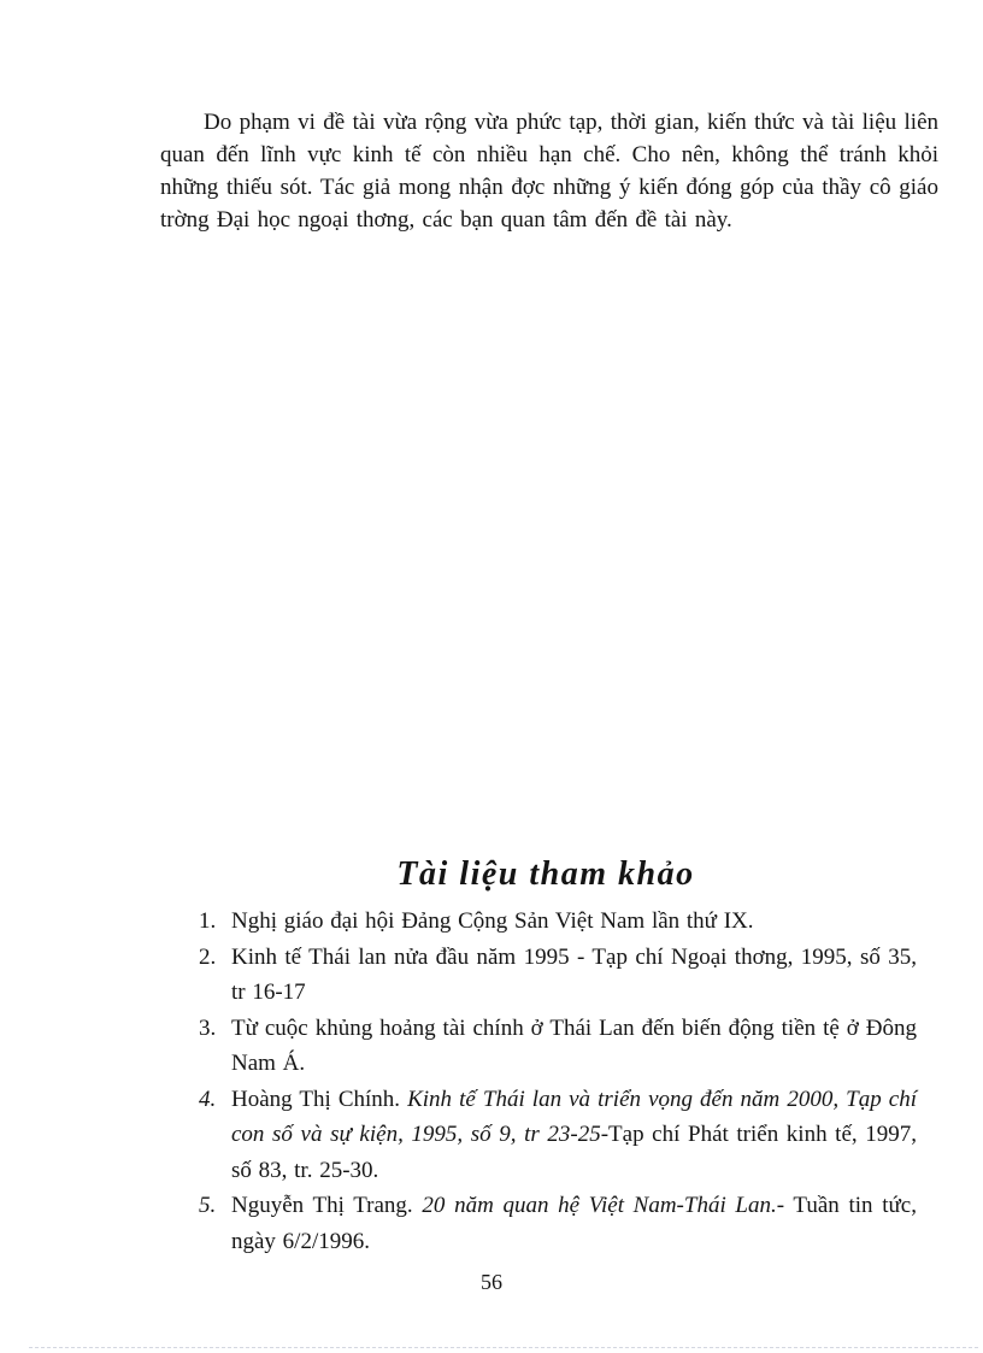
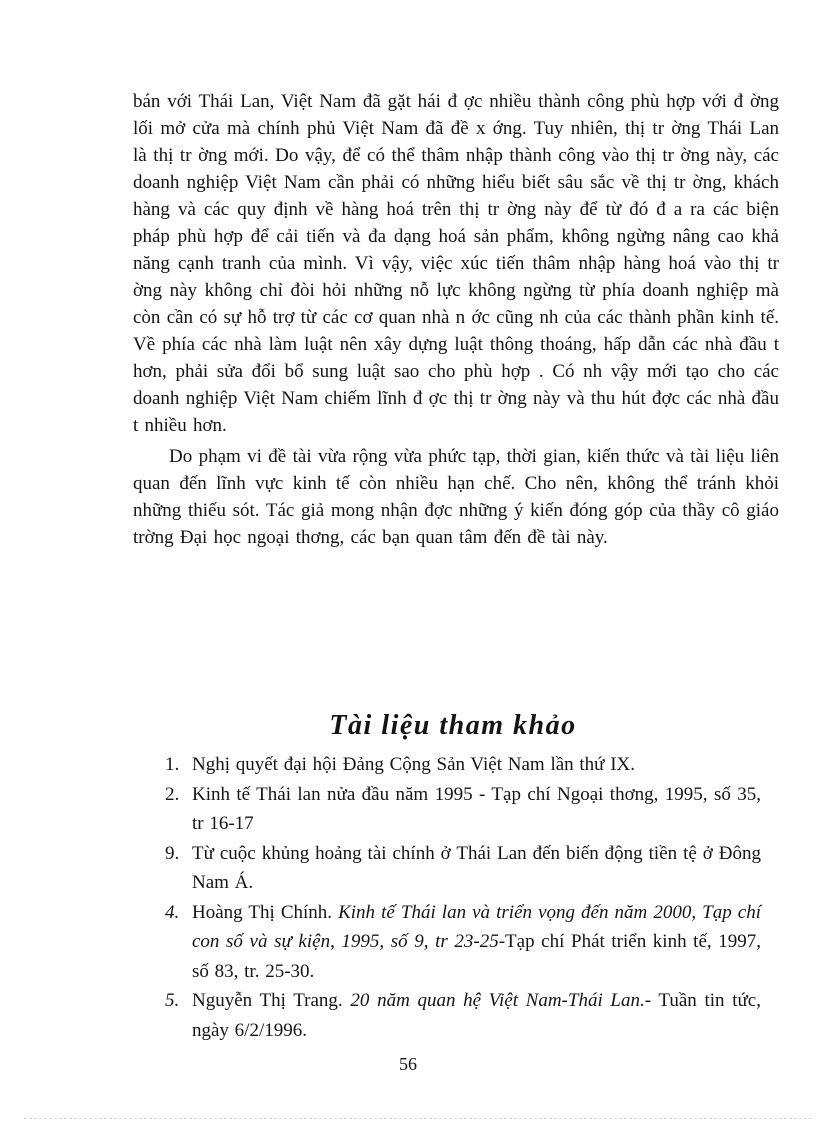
+ bán với Thái Lan, Việt Nam đã gặt hái đ ợc nhiều thành công phù hợp với đ ờng lối mở cửa mà chính phủ Việt Nam đã đề x ớng. Tuy nhiên, thị tr ờng Thái Lan là thị tr ờng mới. Do vậy, để có thể thâm nhập thành công vào thị tr ờng này, các doanh nghiệp Việt Nam cần phải có những hiểu biết sâu sắc về thị tr ờng, khách hàng và các quy định về hàng hoá trên thị tr ờng này để từ đó đ a ra các biện pháp phù hợp để cải tiến và đa dạng hoá sản phẩm, không ngừng nâng cao khả năng cạnh tranh của mình. Vì vậy, việc xúc tiến thâm nhập hàng hoá vào thị tr ờng này không chỉ đòi hỏi những nỗ lực không ngừng từ phía doanh nghiệp mà còn cần có sự hỗ trợ từ các cơ quan nhà n ớc cũng nh của các thành phần kinh tế. Về phía các nhà làm luật nên xây dựng luật thông thoáng, hấp dẫn các nhà đầu t hơn, phải sửa đổi bổ sung luật sao cho phù hợp . Có nh vậy mới tạo cho các doanh nghiệp Việt Nam chiếm lĩnh đ ợc thị tr ờng này và thu hút đợc các nhà đầu t nhiều hơn.
  Do phạm vi đề tài vừa rộng vừa phức tạp, thời gian, kiến thức và tài liệu liên quan đến lĩnh vực kinh tế còn nhiều hạn chế. Cho nên, không thể tránh khỏi những thiếu sót. Tác giả mong nhận đợc những ý kiến đóng góp của thầy cô giáo trờng Đại học ngoại thơng, các bạn quan tâm đến đề tài này.
  Tài liệu tham khảo
  1.
- Nghị giáo đại hội Đảng Cộng Sản Việt Nam lần thứ IX.
+ Nghị quyết đại hội Đảng Cộng Sản Việt Nam lần thứ IX.
  2.
  Kinh tế Thái lan nửa đầu năm 1995 - Tạp chí Ngoại thơng, 1995, số 35, tr 16-17
- 3.
+ 9.
  Từ cuộc khủng hoảng tài chính ở Thái Lan đến biến động tiền tệ ở Đông Nam Á.
  4.
  Hoàng Thị Chính. Kinh tế Thái lan và triển vọng đến năm 2000, Tạp chí con số và sự kiện, 1995, số 9, tr 23-25-Tạp chí Phát triển kinh tế, 1997, số 83, tr. 25-30.
  5.
  Nguyễn Thị Trang. 20 năm quan hệ Việt Nam-Thái Lan.- Tuần tin tức, ngày 6/2/1996.
  56
